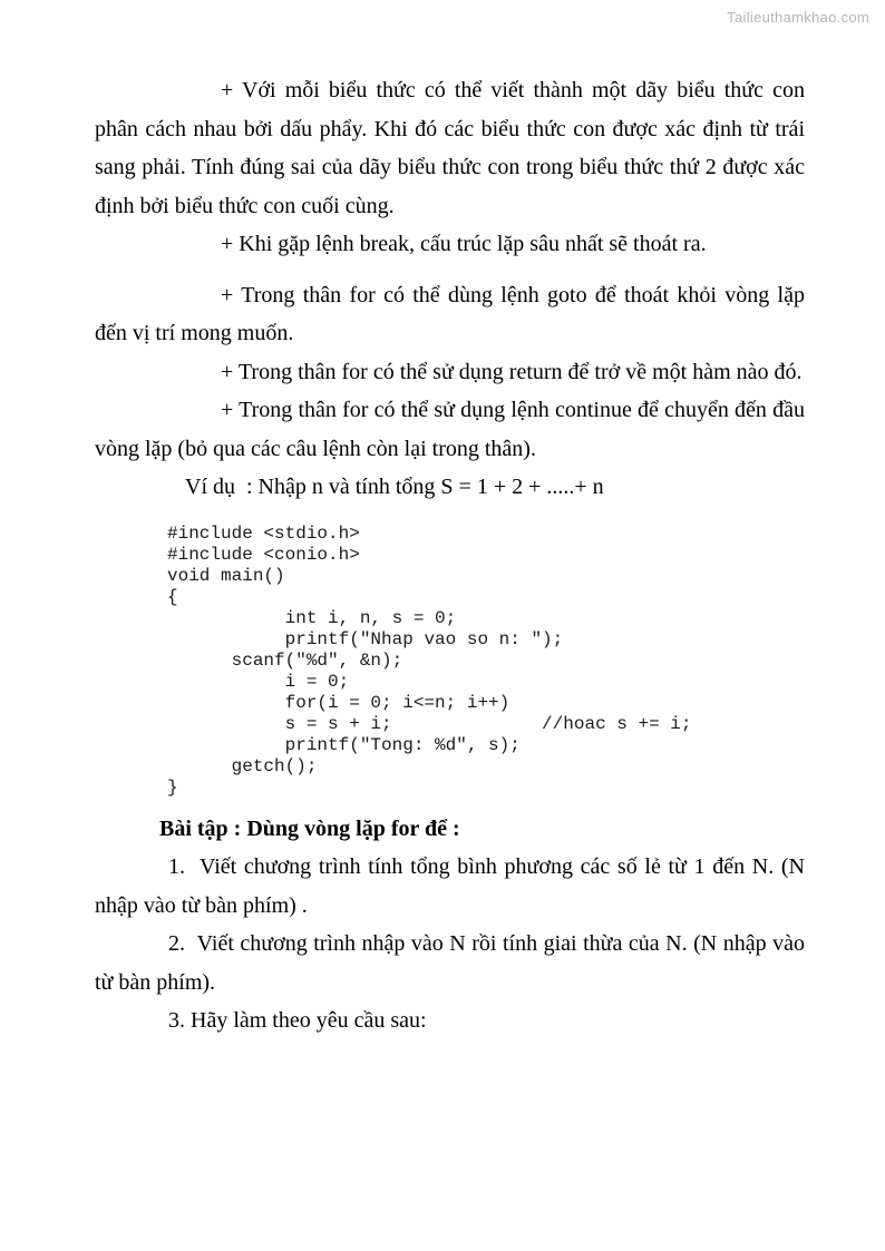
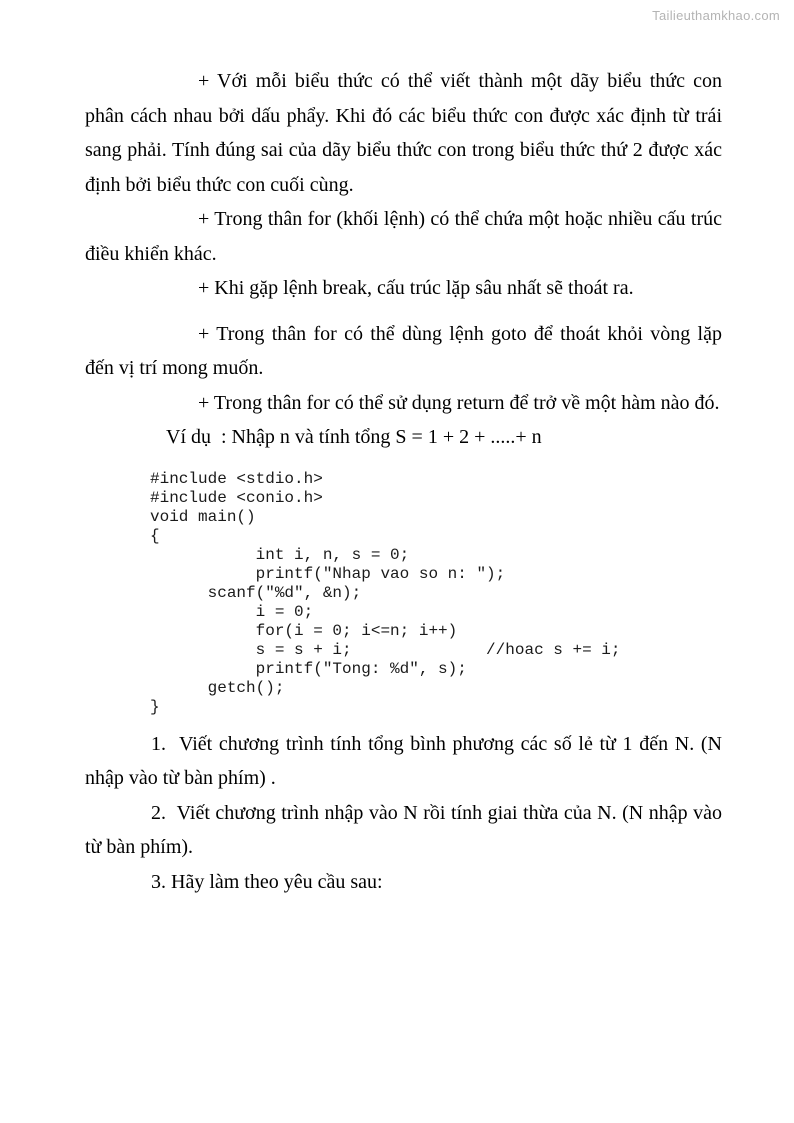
  Tailieuthamkhao.com
  + Với mỗi biểu thức có thể viết thành một dãy biểu thức con phân cách nhau bởi dấu phẩy. Khi đó các biểu thức con được xác định từ trái sang phải. Tính đúng sai của dãy biểu thức con trong biểu thức thứ 2 được xác định bởi biểu thức con cuối cùng.
+ + Trong thân for (khối lệnh) có thể chứa một hoặc nhiều cấu trúc điều khiển khác.
  + Khi gặp lệnh break, cấu trúc lặp sâu nhất sẽ thoát ra.
  + Trong thân for có thể dùng lệnh goto để thoát khỏi vòng lặp đến vị trí mong muốn.
  + Trong thân for có thể sử dụng return để trở về một hàm nào đó.
- + Trong thân for có thể sử dụng lệnh continue để chuyển đến đầu vòng lặp (bỏ qua các câu lệnh còn lại trong thân).
  Ví dụ : Nhập n và tính tổng S = 1 + 2 + .....+ n
  #include <stdio.h>
  #include <conio.h>
  void main()
  {
  int i, n, s = 0;
  printf("Nhap vao so n: ");
  scanf("%d", &n);
  i = 0;
  for(i = 0; i<=n; i++)
  s = s + i; //hoac s += i;
  printf("Tong: %d", s);
  getch();
  }
- Bài tập : Dùng vòng lặp for để :
  1. Viết chương trình tính tổng bình phương các số lẻ từ 1 đến N. (N nhập vào từ bàn phím) .
  2. Viết chương trình nhập vào N rồi tính giai thừa của N. (N nhập vào từ bàn phím).
  3. Hãy làm theo yêu cầu sau:
